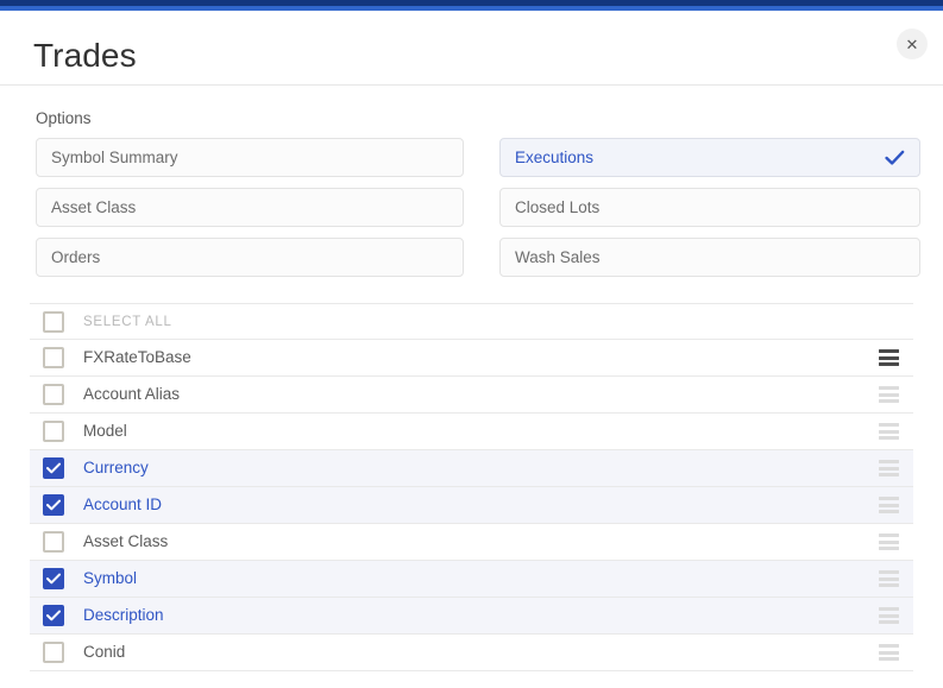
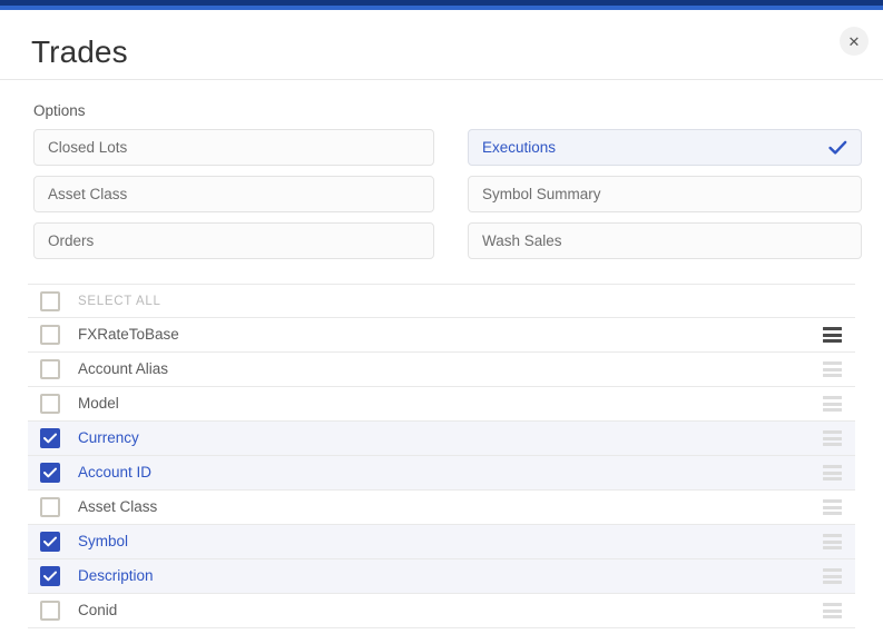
  Trades
  ✕
  Options
- Symbol Summary
+ Closed Lots
  Executions
  Asset Class
- Closed Lots
+ Symbol Summary
  Orders
  Wash Sales
  SELECT ALL
  FXRateToBase
  Account Alias
  Model
  Currency
  Account ID
  Asset Class
  Symbol
  Description
  Conid
